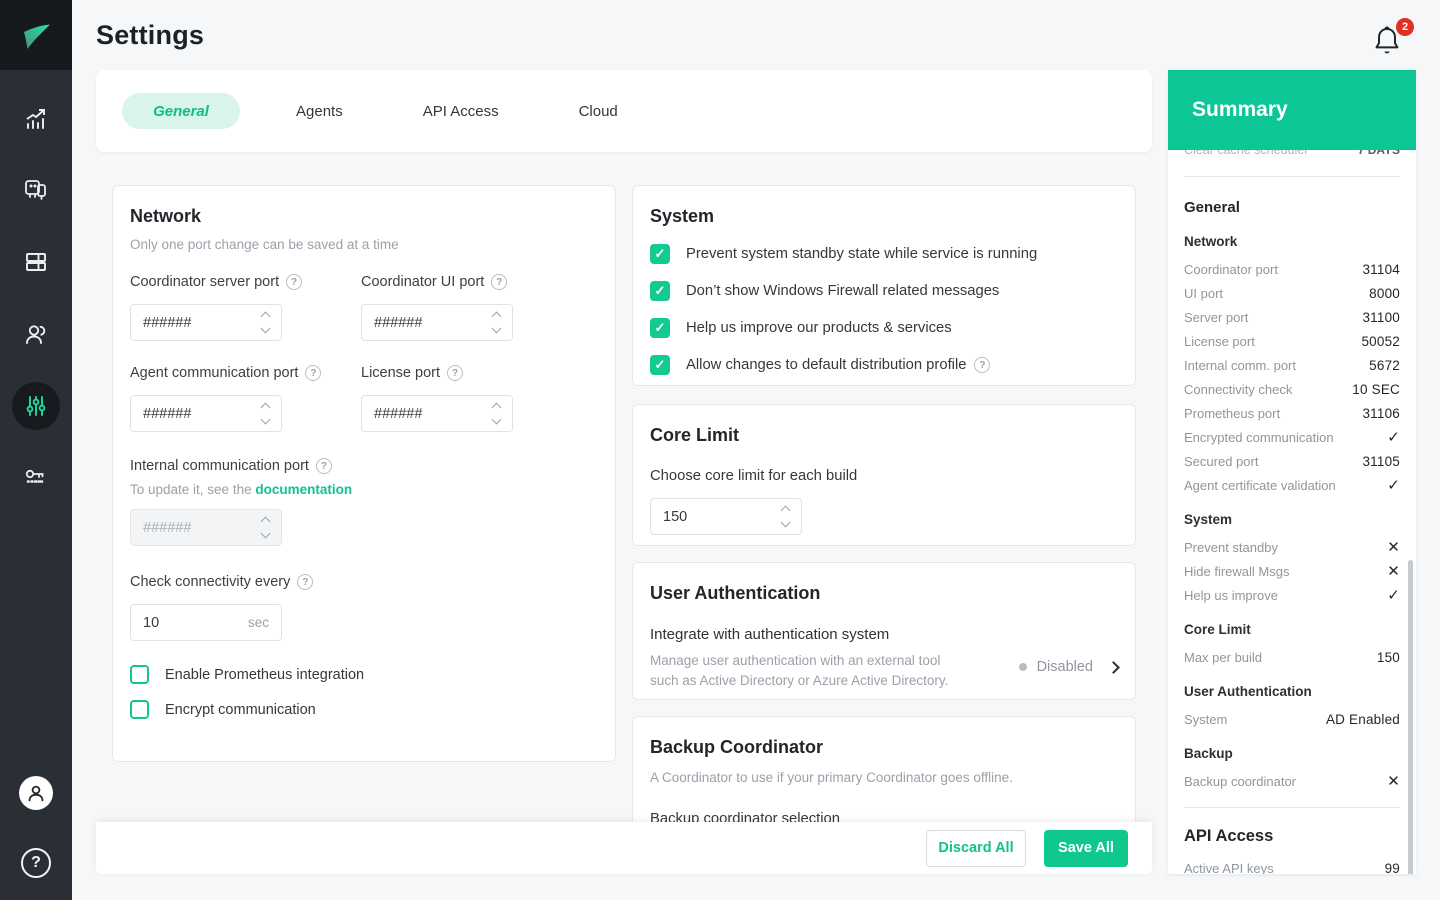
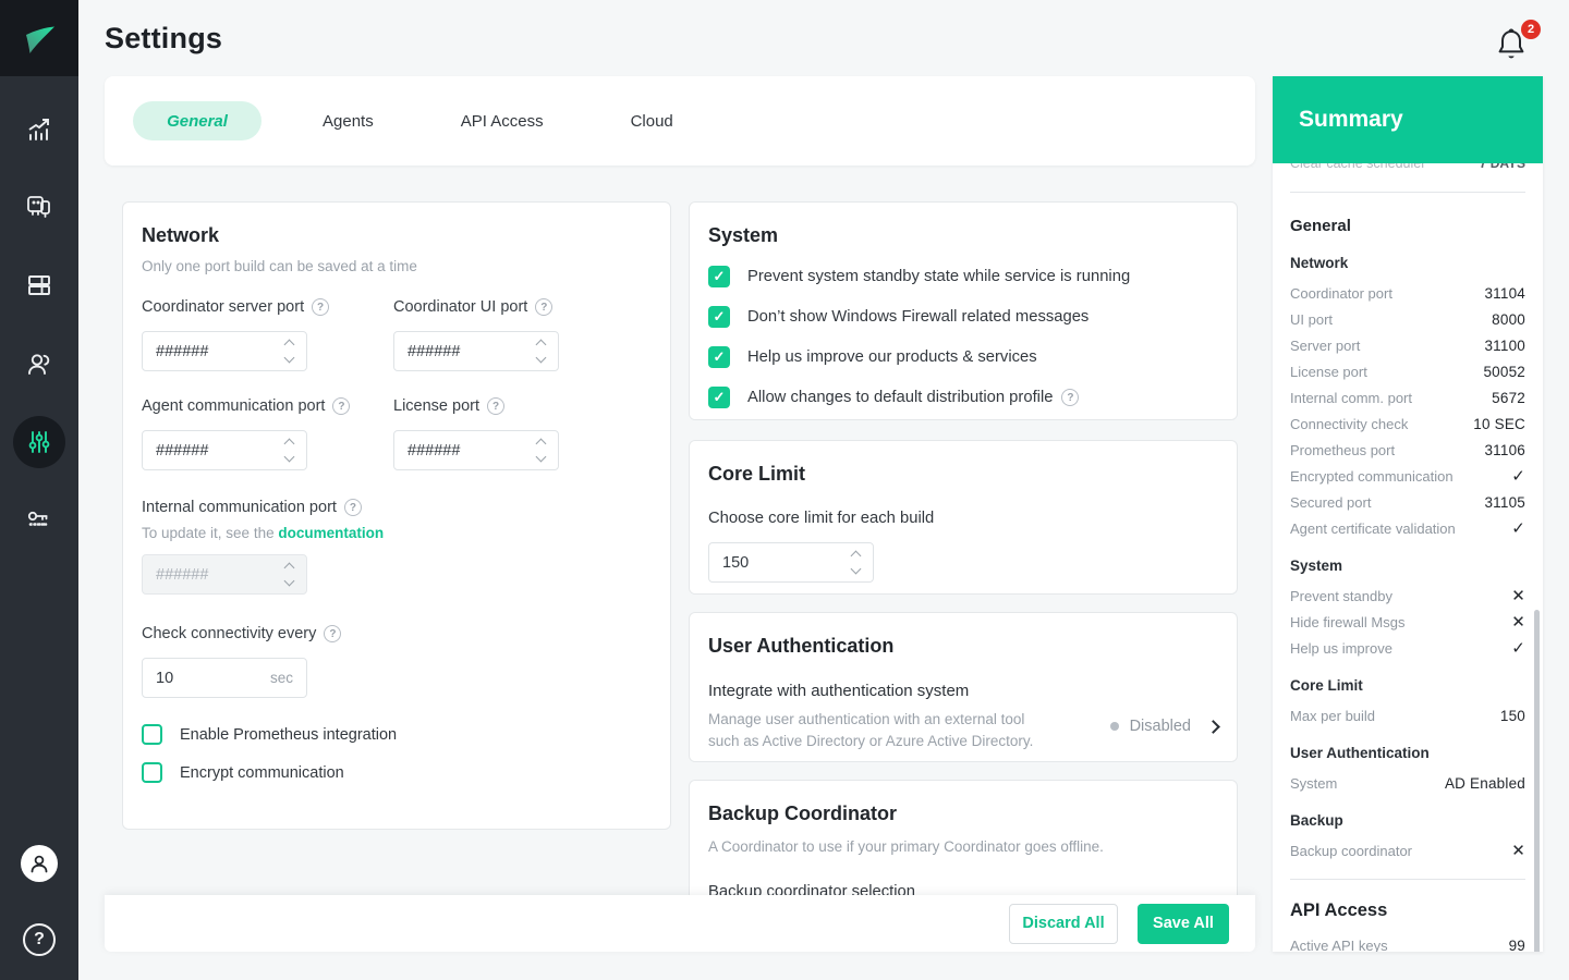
  ?
  Settings
  2
  General
  Agents
  API Access
  Cloud
  Network
- Only one port change can be saved at a time
+ Only one port build can be saved at a time
  Coordinator server port
  ?
  ######
  Coordinator UI port
  ?
  ######
  Agent communication port
  ?
  ######
  License port
  ?
  ######
  Internal communication port
  ?
  To update it, see the documentation
  ######
  Check connectivity every
  ?
  10
  sec
  Enable Prometheus integration
  Encrypt communication
  System
  ✓
  Prevent system standby state while service is running
  ✓
  Don’t show Windows Firewall related messages
  ✓
  Help us improve our products & services
  ✓
  Allow changes to default distribution profile
  ?
  Core Limit
  Choose core limit for each build
  150
  User Authentication
  Integrate with authentication system
  Manage user authentication with an external tool such as Active Directory or Azure Active Directory.
  Disabled
  Backup Coordinator
  A Coordinator to use if your primary Coordinator goes offline.
  Backup coordinator selection
  Discard All
  Save All
  Summary
  Clear cache scheduler
  7 DAYS
  General
  Network
  Coordinator port
  31104
  UI port
  8000
  Server port
  31100
  License port
  50052
  Internal comm. port
  5672
  Connectivity check
  10 SEC
  Prometheus port
  31106
  Encrypted communication
  ✓
  Secured port
  31105
  Agent certificate validation
  ✓
  System
  Prevent standby
  ✕
  Hide firewall Msgs
  ✕
  Help us improve
  ✓
  Core Limit
  Max per build
  150
  User Authentication
  System
  AD Enabled
  Backup
  Backup coordinator
  ✕
  API Access
  Active API keys
  99
